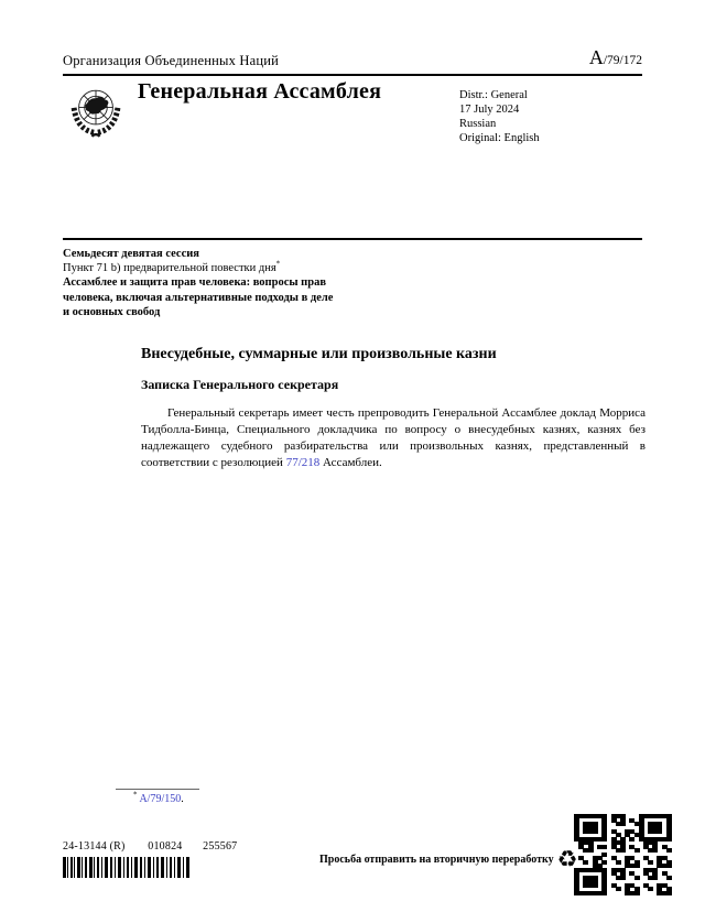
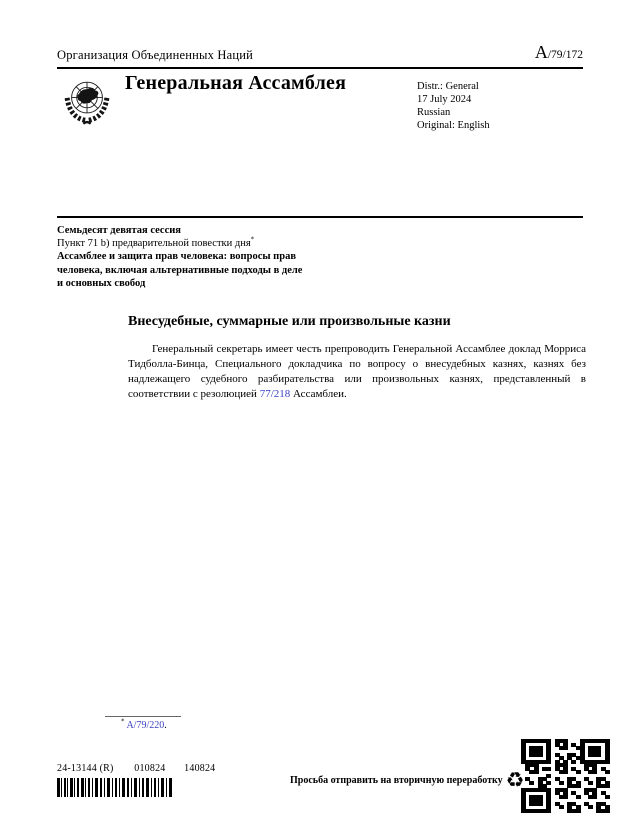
  Организация Объединенных Наций
  A/79/172
  Генеральная Ассамблея
  Distr.: General
  17 July 2024
  Russian
  Original: English
  Семьдесят девятая сессия
  Пункт 71 b) предварительной повестки дня*
  Ассамблее и защита прав человека: вопросы прав
  человека, включая альтернативные подходы в деле
  и основных свобод
  Внесудебные, суммарные или произвольные казни
- Записка Генерального секретаря
  Генеральный секретарь имеет честь препроводить Генеральной Ассамблее доклад Морриса Тидболла-Бинца, Специального докладчика по вопросу о внесудебных казнях, казнях без надлежащего судебного разбирательства или произвольных казнях, представленный в соответствии с резолюцией 77/218 Ассамблеи.
- * A/79/150.
+ * A/79/220.
- 24-13144 (R) 010824 255567
+ 24-13144 (R) 010824 140824
  Просьба отправить на вторичную переработку
  ♻
